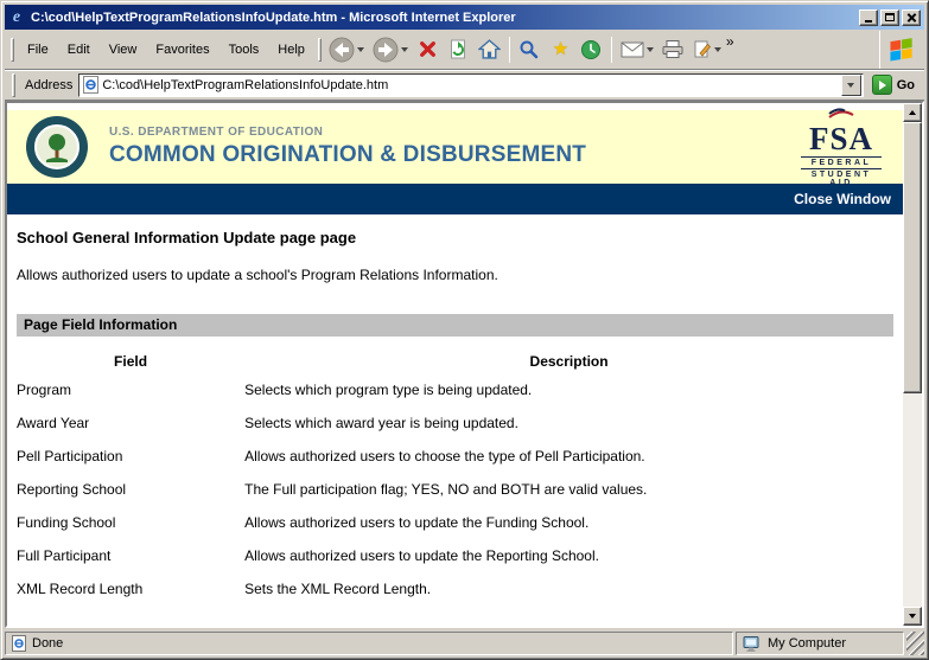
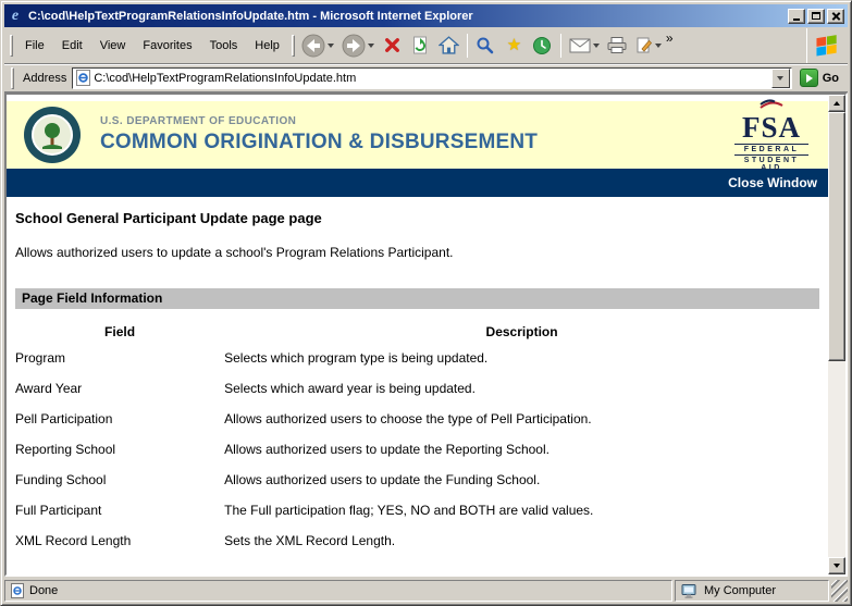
  e
  C:\cod\HelpTextProgramRelationsInfoUpdate.htm - Microsoft Internet Explorer
  File
  Edit
  View
  Favorites
  Tools
  Help
  ★
  »
  Address
  C:\cod\HelpTextProgramRelationsInfoUpdate.htm
  Go
  U.S. DEPARTMENT OF EDUCATION
  COMMON ORIGINATION & DISBURSEMENT
  FSA
  Close Window
- School General Information Update page page
+ School General Participant Update page page
- Allows authorized users to update a school's Program Relations Information.
+ Allows authorized users to update a school's Program Relations Participant.
  Page Field Information
  Field	Description
  Program	Selects which program type is being updated.
  Award Year	Selects which award year is being updated.
  Pell Participation	Allows authorized users to choose the type of Pell Participation.
- Reporting School	The Full participation flag; YES, NO and BOTH are valid values.
+ Reporting School	Allows authorized users to update the Reporting School.
  Funding School	Allows authorized users to update the Funding School.
- Full Participant	Allows authorized users to update the Reporting School.
+ Full Participant	The Full participation flag; YES, NO and BOTH are valid values.
  XML Record Length	Sets the XML Record Length.
  Done
  My Computer
